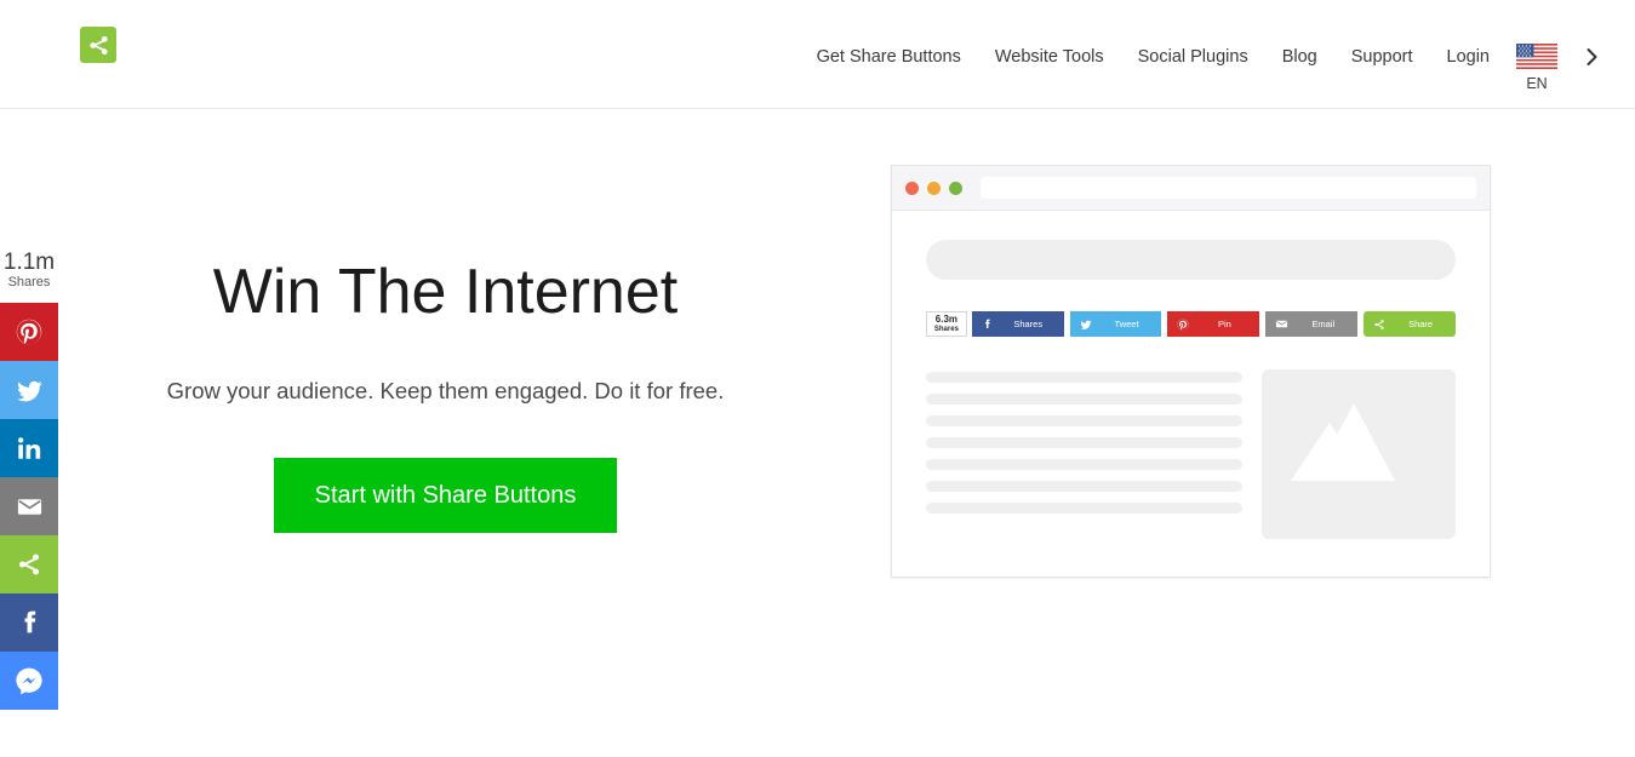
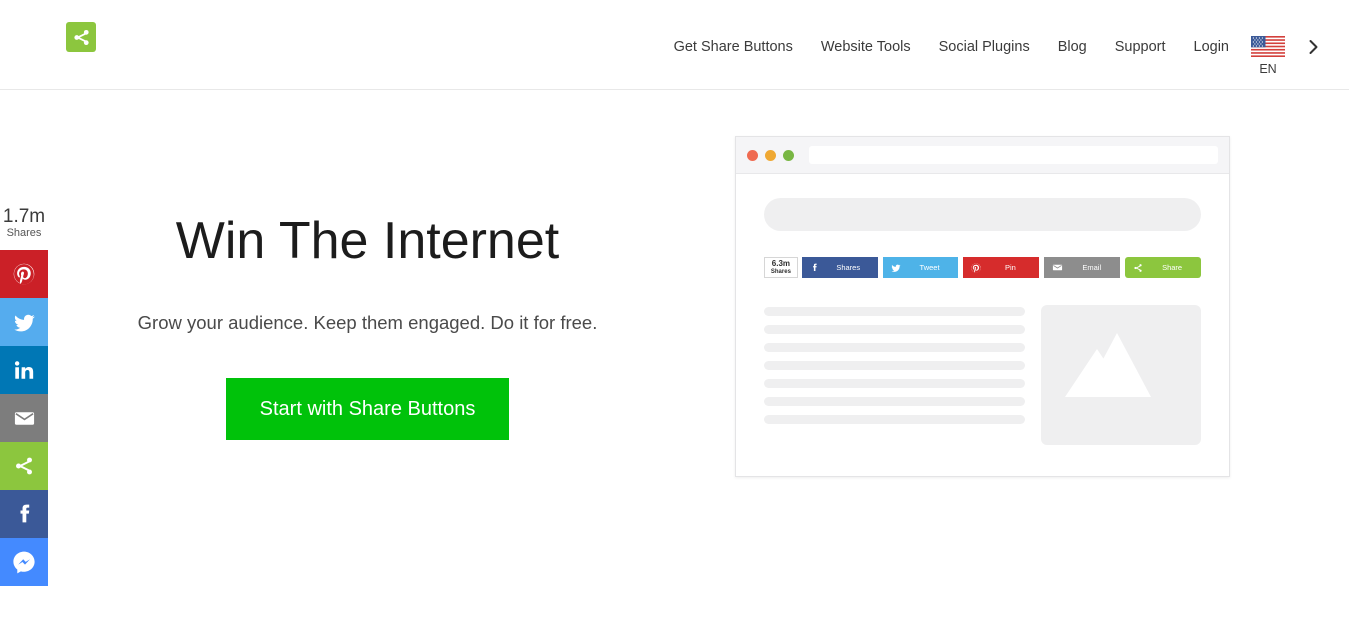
  Get Share Buttons
  Website Tools
  Social Plugins
  Blog
  Support
  Login
  EN
- 1.1m
+ 1.7m
  Shares
  Win The Internet
  Grow your audience. Keep them engaged. Do it for free.
  Start with Share Buttons
  6.3m
  Shares
  Tweet
  Pin
  Email
  Share
